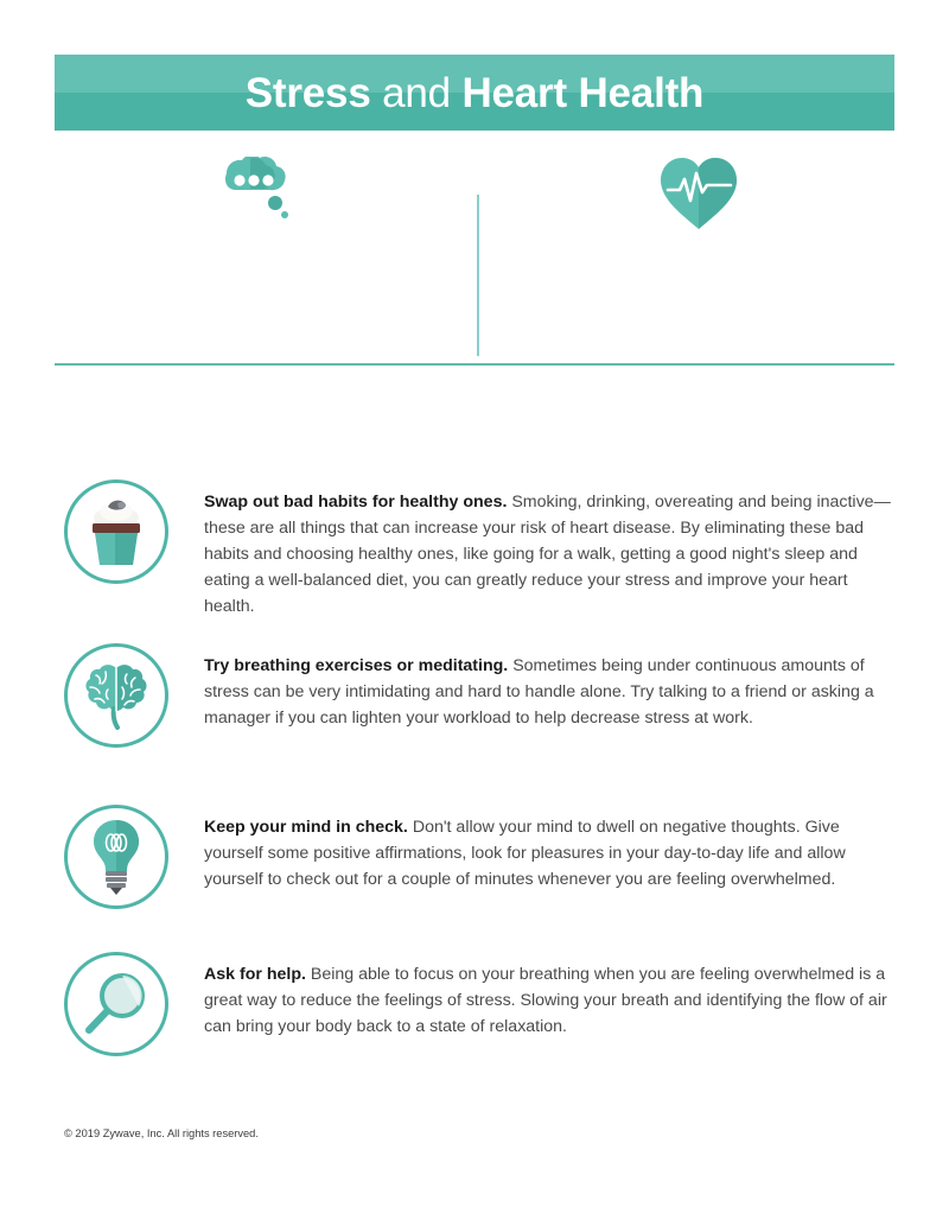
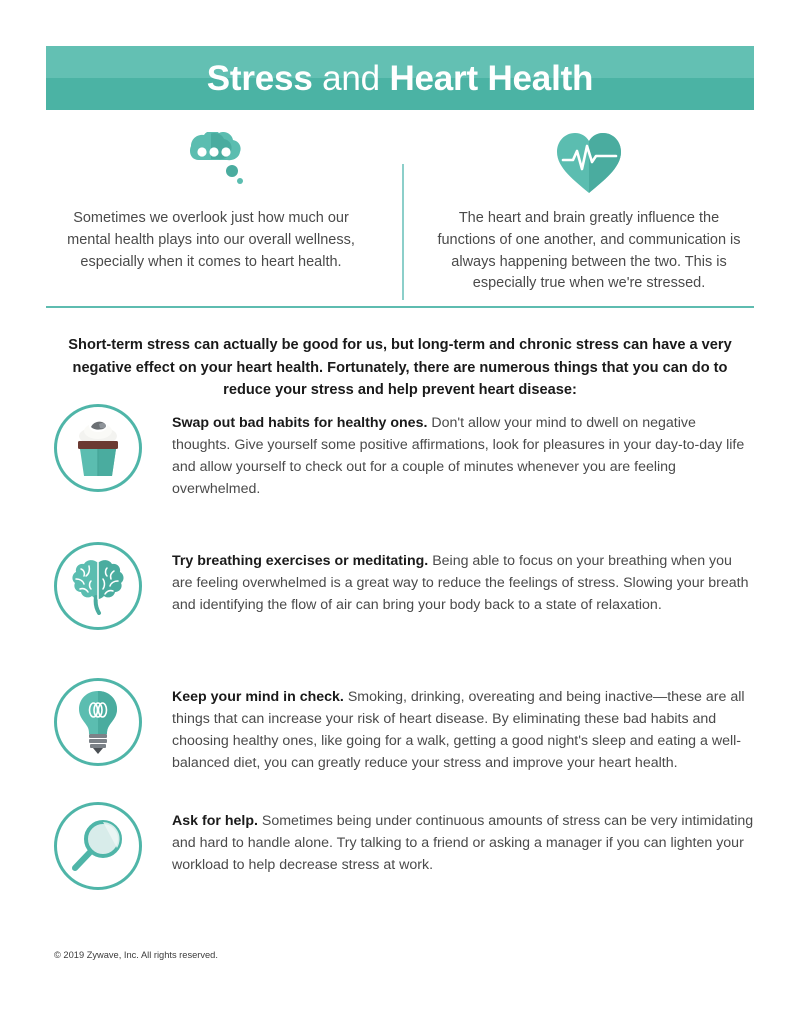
  Stress and Heart Health
+ Sometimes we overlook just how much our mental health plays into our overall wellness, especially when it comes to heart health.
+ The heart and brain greatly influence the functions of one another, and communication is always happening between the two. This is especially true when we're stressed.
+ Short-term stress can actually be good for us, but long-term and chronic stress can have a very negative effect on your heart health. Fortunately, there are numerous things that you can do to reduce your stress and help prevent heart disease:
- Swap out bad habits for healthy ones. Smoking, drinking, overeating and being inactive—these are all things that can increase your risk of heart disease. By eliminating these bad habits and choosing healthy ones, like going for a walk, getting a good night's sleep and eating a well-balanced diet, you can greatly reduce your stress and improve your heart health.
+ Swap out bad habits for healthy ones. Don't allow your mind to dwell on negative thoughts. Give yourself some positive affirmations, look for pleasures in your day-to-day life and allow yourself to check out for a couple of minutes whenever you are feeling overwhelmed.
- Try breathing exercises or meditating. Sometimes being under continuous amounts of stress can be very intimidating and hard to handle alone. Try talking to a friend or asking a manager if you can lighten your workload to help decrease stress at work.
+ Try breathing exercises or meditating. Being able to focus on your breathing when you are feeling overwhelmed is a great way to reduce the feelings of stress. Slowing your breath and identifying the flow of air can bring your body back to a state of relaxation.
- Keep your mind in check. Don't allow your mind to dwell on negative thoughts. Give yourself some positive affirmations, look for pleasures in your day-to-day life and allow yourself to check out for a couple of minutes whenever you are feeling overwhelmed.
+ Keep your mind in check. Smoking, drinking, overeating and being inactive—these are all things that can increase your risk of heart disease. By eliminating these bad habits and choosing healthy ones, like going for a walk, getting a good night's sleep and eating a well-balanced diet, you can greatly reduce your stress and improve your heart health.
- Ask for help. Being able to focus on your breathing when you are feeling overwhelmed is a great way to reduce the feelings of stress. Slowing your breath and identifying the flow of air can bring your body back to a state of relaxation.
+ Ask for help. Sometimes being under continuous amounts of stress can be very intimidating and hard to handle alone. Try talking to a friend or asking a manager if you can lighten your workload to help decrease stress at work.
  © 2019 Zywave, Inc. All rights reserved.
